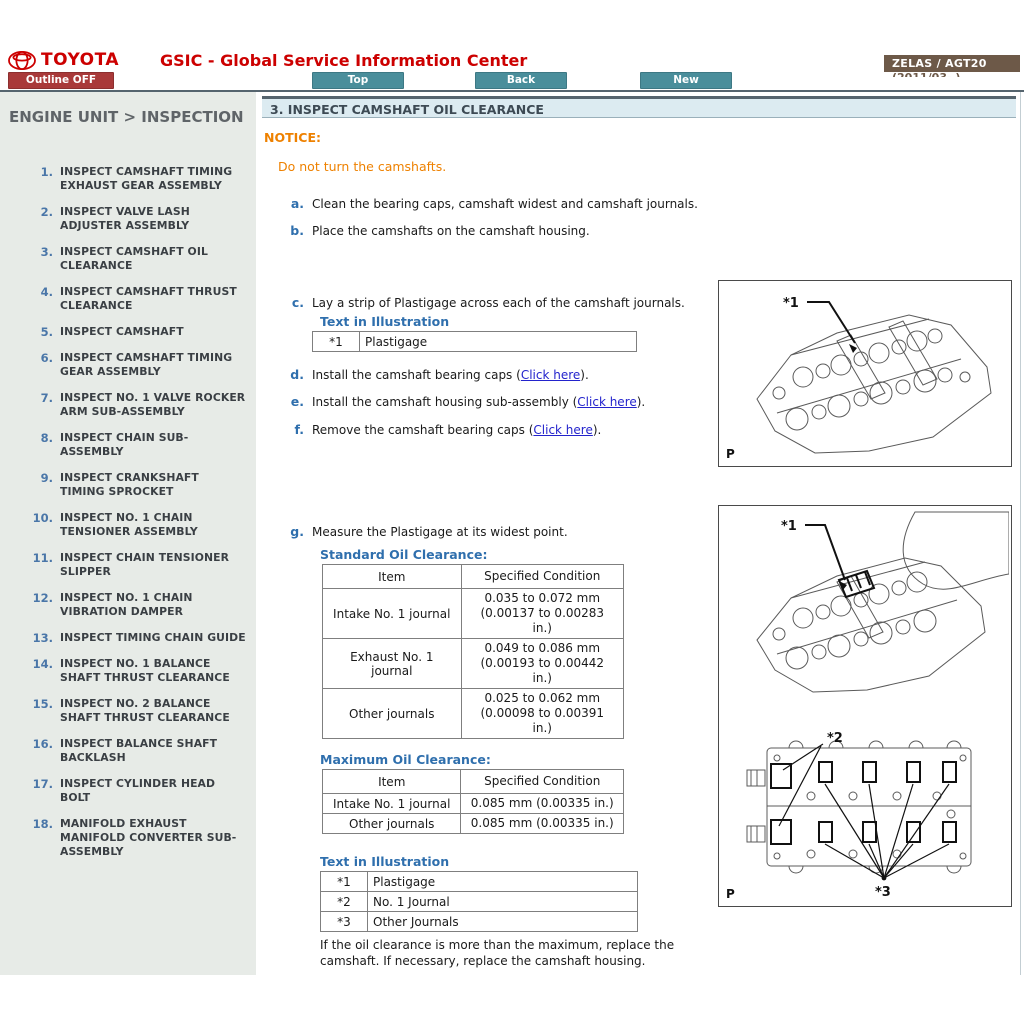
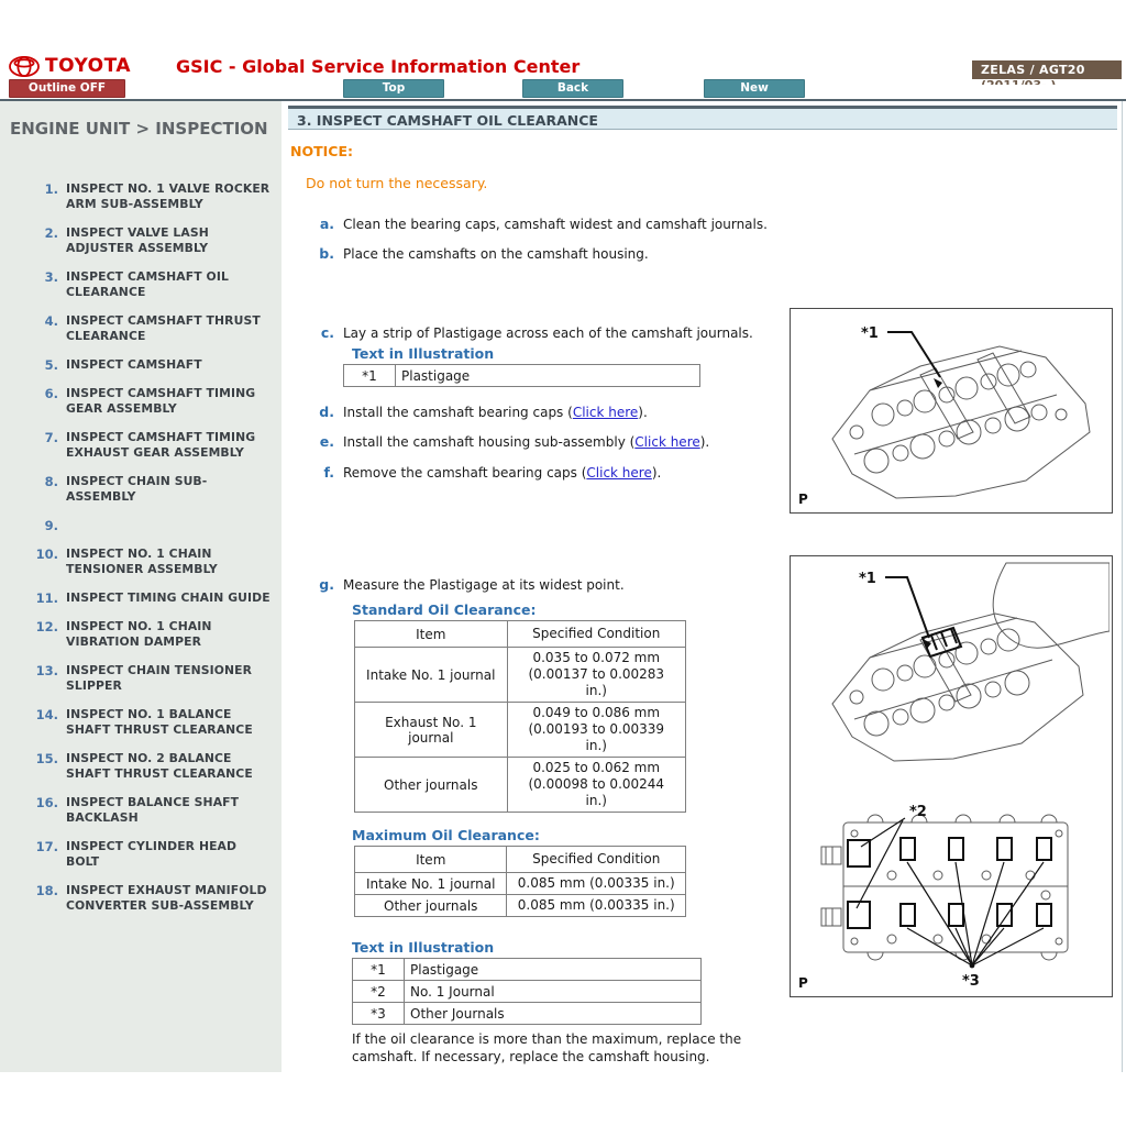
  TOYOTA
  GSIC - Global Service Information Center
  Outline OFF
  Top
  Back
  New
  ZELAS / AGT20
  ENGINE UNIT > INSPECTION
  1.
- INSPECT CAMSHAFT TIMING EXHAUST GEAR ASSEMBLY
+ INSPECT NO. 1 VALVE ROCKER ARM SUB-ASSEMBLY
  2.
  INSPECT VALVE LASH ADJUSTER ASSEMBLY
  3.
  INSPECT CAMSHAFT OIL CLEARANCE
  4.
  INSPECT CAMSHAFT THRUST CLEARANCE
  5.
  INSPECT CAMSHAFT
  6.
  INSPECT CAMSHAFT TIMING GEAR ASSEMBLY
  7.
- INSPECT NO. 1 VALVE ROCKER ARM SUB-ASSEMBLY
+ INSPECT CAMSHAFT TIMING EXHAUST GEAR ASSEMBLY
  8.
  INSPECT CHAIN SUB-ASSEMBLY
  9.
- INSPECT CRANKSHAFT TIMING SPROCKET
  10.
  INSPECT NO. 1 CHAIN TENSIONER ASSEMBLY
  11.
- INSPECT CHAIN TENSIONER SLIPPER
+ INSPECT TIMING CHAIN GUIDE
  12.
  INSPECT NO. 1 CHAIN VIBRATION DAMPER
  13.
- INSPECT TIMING CHAIN GUIDE
+ INSPECT CHAIN TENSIONER SLIPPER
  14.
  INSPECT NO. 1 BALANCE SHAFT THRUST CLEARANCE
  15.
  INSPECT NO. 2 BALANCE SHAFT THRUST CLEARANCE
  16.
  INSPECT BALANCE SHAFT BACKLASH
  17.
  INSPECT CYLINDER HEAD BOLT
  18.
- MANIFOLD EXHAUST MANIFOLD CONVERTER SUB-ASSEMBLY
+ INSPECT EXHAUST MANIFOLD CONVERTER SUB-ASSEMBLY
  3. INSPECT CAMSHAFT OIL CLEARANCE
  NOTICE:
- Do not turn the camshafts.
+ Do not turn the necessary.
  a.
  Clean the bearing caps, camshaft widest and camshaft journals.
  b.
  Place the camshafts on the camshaft housing.
  c.
  Lay a strip of Plastigage across each of the camshaft journals.
  Text in Illustration
  *1	Plastigage
  d.
  Install the camshaft bearing caps (Click here).
  e.
  Install the camshaft housing sub-assembly (Click here).
  f.
  Remove the camshaft bearing caps (Click here).
  g.
  Measure the Plastigage at its widest point.
  Standard Oil Clearance:
  Item	Specified Condition
  Intake No. 1 journal	0.035 to 0.072 mm (0.00137 to 0.00283 in.)
- Exhaust No. 1 journal	0.049 to 0.086 mm (0.00193 to 0.00442 in.)
+ Exhaust No. 1 journal	0.049 to 0.086 mm (0.00193 to 0.00339 in.)
- Other journals	0.025 to 0.062 mm (0.00098 to 0.00391 in.)
+ Other journals	0.025 to 0.062 mm (0.00098 to 0.00244 in.)
  Maximum Oil Clearance:
  Item	Specified Condition
  Intake No. 1 journal	0.085 mm (0.00335 in.)
  Other journals	0.085 mm (0.00335 in.)
  Text in Illustration
  *1	Plastigage
  *2	No. 1 Journal
  *3	Other Journals
  If the oil clearance is more than the maximum, replace the camshaft. If necessary, replace the camshaft housing.
  *1
  P
  *1
  *2
  *3
  P
